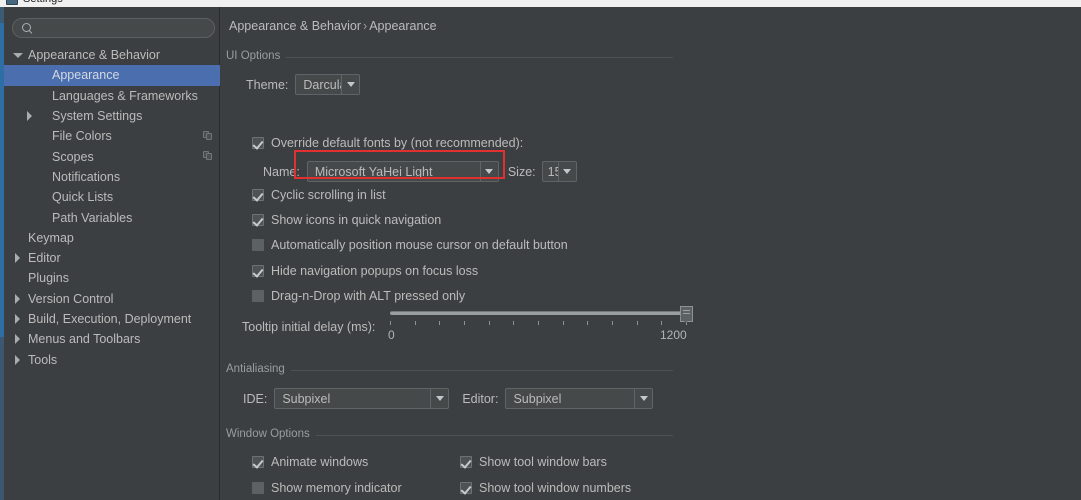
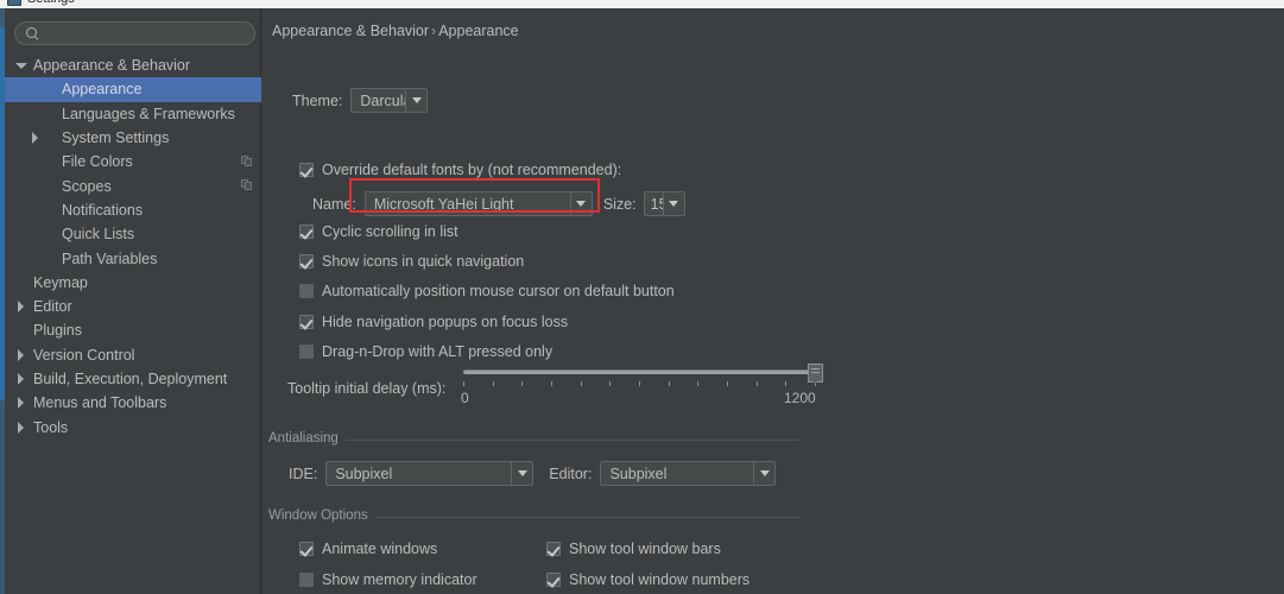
  Appearance & Behavior
  Appearance
  Languages & Frameworks
  System Settings
  File Colors
  Scopes
  Notifications
  Quick Lists
  Path Variables
  Keymap
  Editor
  Plugins
  Version Control
  Build, Execution, Deployment
  Menus and Toolbars
  Tools
  Appearance & Behavior › Appearance
- UI Options
  Theme:
  Darcul
  Override default fonts by (not recommended):
  Name:
  Microsoft YaHei Light
  Size:
  Cyclic scrolling in list
  Show icons in quick navigation
  Automatically position mouse cursor on default button
  Hide navigation popups on focus loss
  Drag-n-Drop with ALT pressed only
  Tooltip initial delay (ms):
  0
  1200
  Antialiasing
  IDE:
  Subpixel
  Editor:
  Subpixel
  Window Options
  Animate windows
  Show memory indicator
  Show tool window bars
  Show tool window numbers
